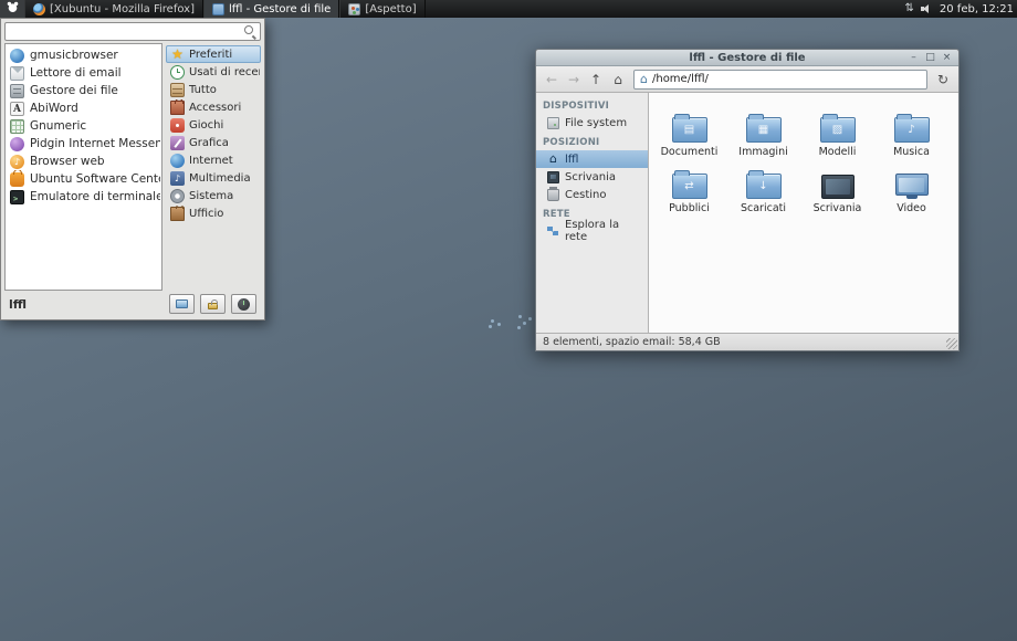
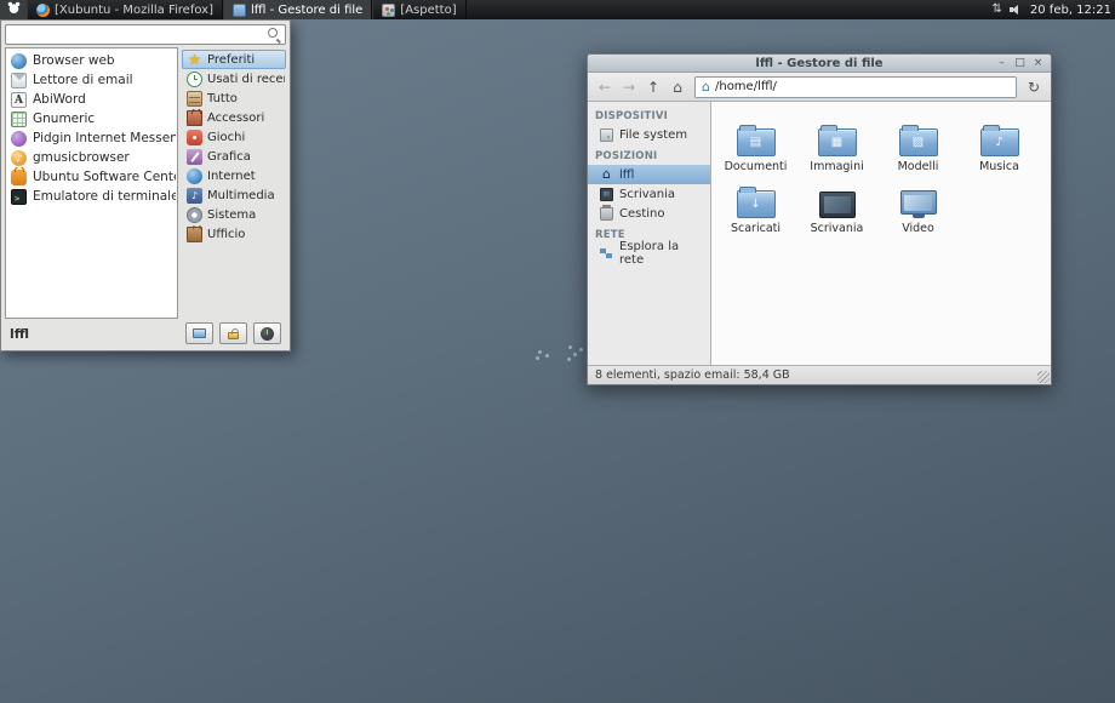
  [Xubuntu - Mozilla Firefox]
  lffl - Gestore di file
  [Aspetto]
  ⇅
  20 feb, 12:21
- gmusicbrowser
+ Browser web
  Lettore di email
- Gestore dei file
  AbiWord
  Gnumeric
  Pidgin Internet Messen
- Browser web
+ gmusicbrowser
  Ubuntu Software Cent
  Emulatore di terminale
  Preferiti
  Usati di rece
  Tutto
  Accessori
  Giochi
  Grafica
  Internet
  Multimedia
  Sistema
  Ufficio
  lffl
  lffl - Gestore di file
  –
  □
  ×
  ←
  →
  ↑
  ⌂
  ⌂
  /home/lffl/
  ↻
  DISPOSITIVI
  File system
  POSIZIONI
  lffl
  Scrivania
  Cestino
  RETE
  Esplora la rete
  ▤
  Documenti
  ▦
  Immagini
  ▨
  Modelli
  ♪
  Musica
- ⇄
- Pubblici
  ↓
  Scaricati
  Scrivania
  Video
  8 elementi, spazio email: 58,4 GB
